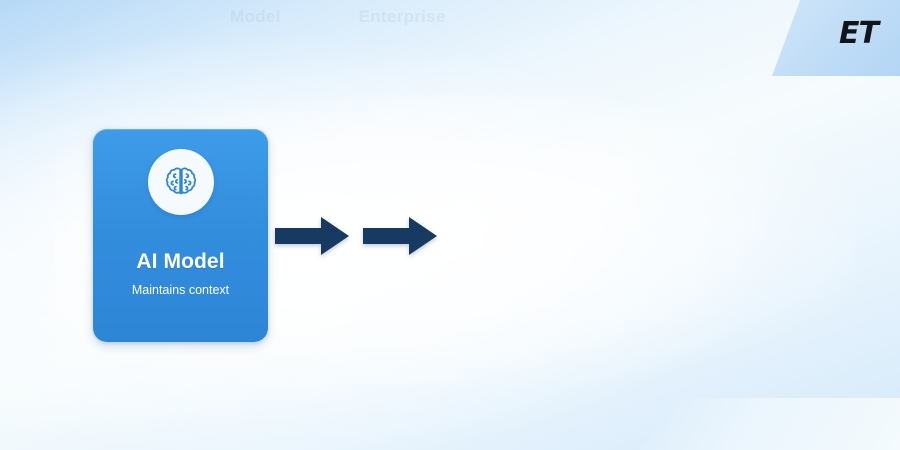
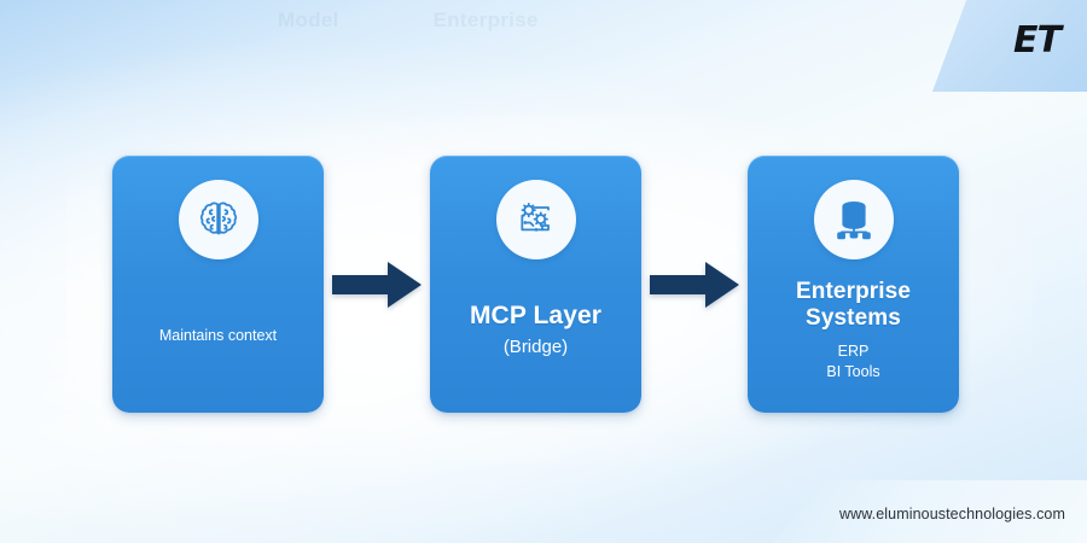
  ET
- AI Model
  Maintains context
+ MCP Layer
+ (Bridge)
+ Enterprise
+ Systems
+ ERP
+ BI Tools
+ www.eluminoustechnologies.com
